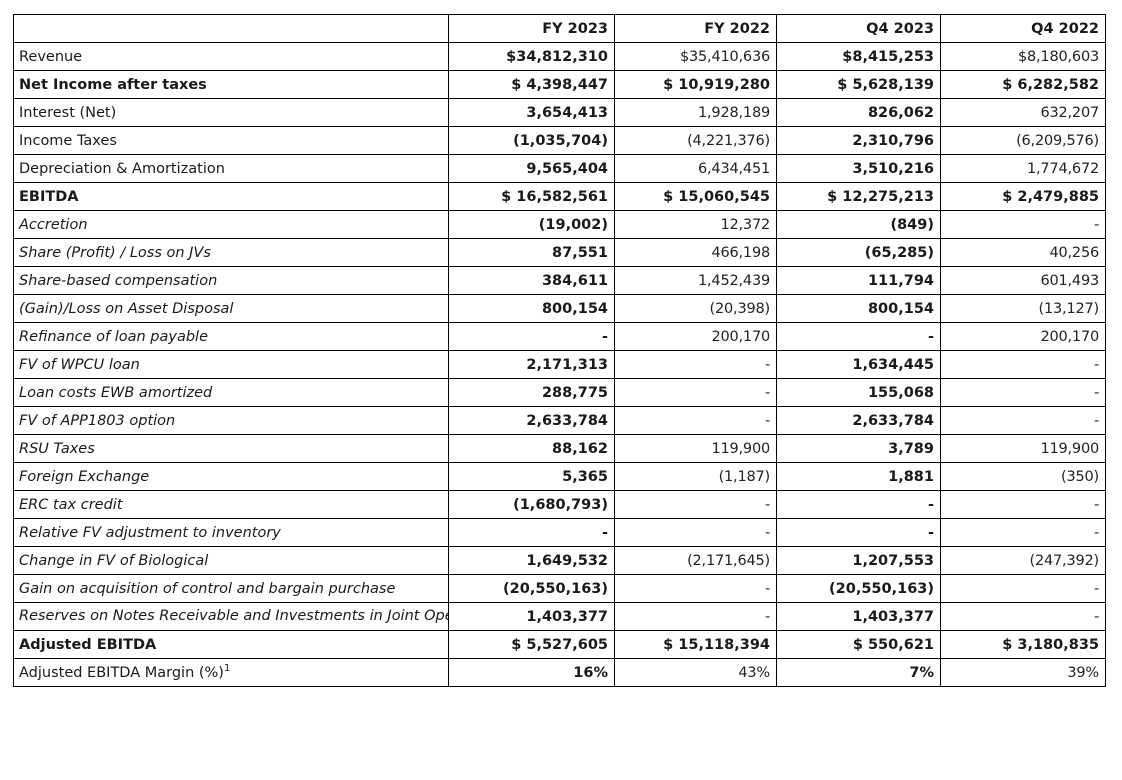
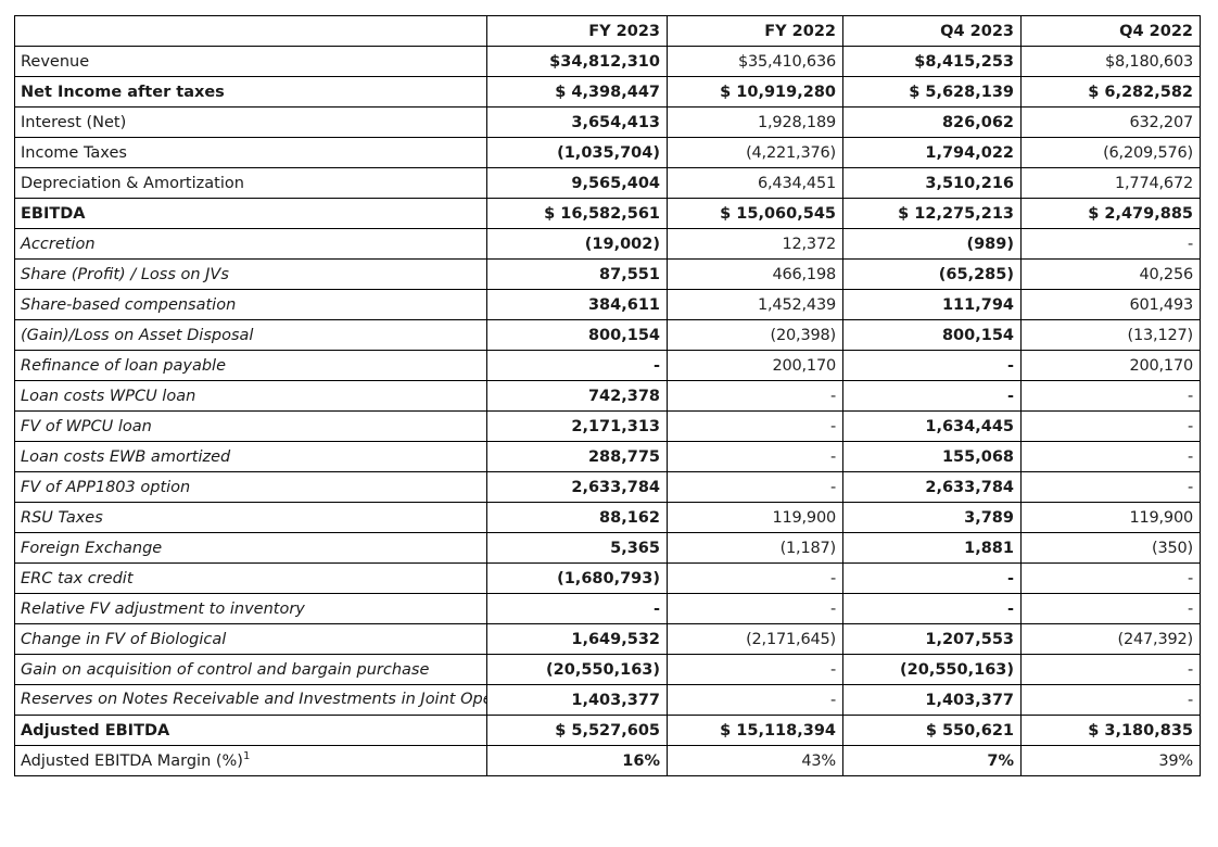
  	FY 2023	FY 2022	Q4 2023	Q4 2022
  Revenue	$34,812,310	$35,410,636	$8,415,253	$8,180,603
  Net Income after taxes	$ 4,398,447	$ 10,919,280	$ 5,628,139	$ 6,282,582
  Interest (Net)	3,654,413	1,928,189	826,062	632,207
- Income Taxes	(1,035,704)	(4,221,376)	2,310,796	(6,209,576)
+ Income Taxes	(1,035,704)	(4,221,376)	1,794,022	(6,209,576)
  Depreciation & Amortization	9,565,404	6,434,451	3,510,216	1,774,672
  EBITDA	$ 16,582,561	$ 15,060,545	$ 12,275,213	$ 2,479,885
- Accretion	(19,002)	12,372	(849)	-
+ Accretion	(19,002)	12,372	(989)	-
  Share (Profit) / Loss on JVs	87,551	466,198	(65,285)	40,256
  Share-based compensation	384,611	1,452,439	111,794	601,493
  (Gain)/Loss on Asset Disposal	800,154	(20,398)	800,154	(13,127)
  Refinance of loan payable	-	200,170	-	200,170
+ Loan costs WPCU loan	742,378	-	-	-
  FV of WPCU loan	2,171,313	-	1,634,445	-
  Loan costs EWB amortized	288,775	-	155,068	-
  FV of APP1803 option	2,633,784	-	2,633,784	-
  RSU Taxes	88,162	119,900	3,789	119,900
  Foreign Exchange	5,365	(1,187)	1,881	(350)
  ERC tax credit	(1,680,793)	-	-	-
  Relative FV adjustment to inventory	-	-	-	-
  Change in FV of Biological	1,649,532	(2,171,645)	1,207,553	(247,392)
  Gain on acquisition of control and bargain purchase	(20,550,163)	-	(20,550,163)	-
  Reserves on Notes Receivable and Investments in Joint Op	1,403,377	-	1,403,377	-
  Adjusted EBITDA	$ 5,527,605	$ 15,118,394	$ 550,621	$ 3,180,835
  Adjusted EBITDA Margin (%)1	16%	43%	7%	39%
